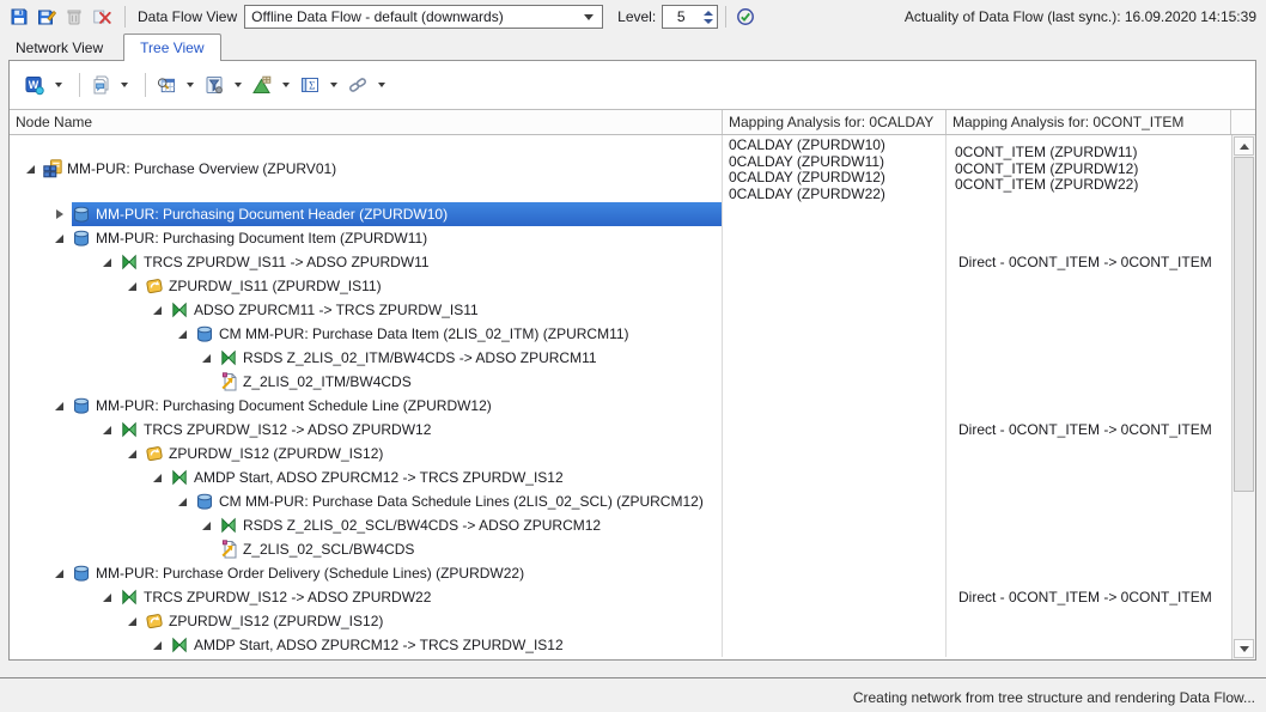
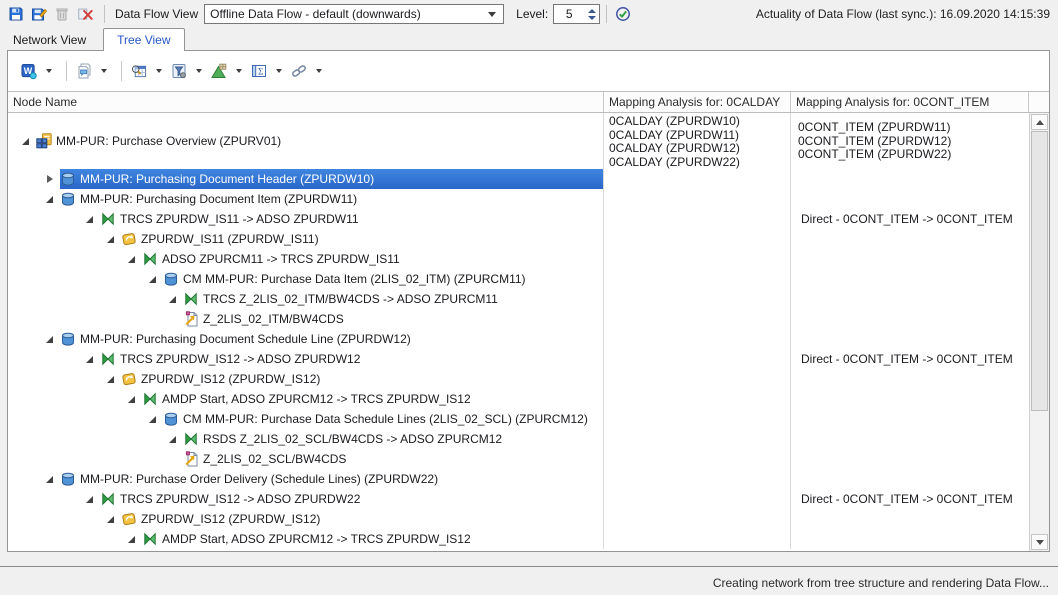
  Data Flow View
  Offline Data Flow - default (downwards)
  Level:
  5
  Actuality of Data Flow (last sync.): 16.09.2020 14:15:39
  Network View
  Tree View
  W
  Σ
  Node Name
  Mapping Analysis for: 0CALDAY
  Mapping Analysis for: 0CONT_ITEM
  MM-PUR: Purchase Overview (ZPURV01)
  0CALDAY (ZPURDW10)
  0CALDAY (ZPURDW11)
  0CALDAY (ZPURDW12)
  0CALDAY (ZPURDW22)
  0CONT_ITEM (ZPURDW11)
  0CONT_ITEM (ZPURDW12)
  0CONT_ITEM (ZPURDW22)
  MM-PUR: Purchasing Document Header (ZPURDW10)
  MM-PUR: Purchasing Document Item (ZPURDW11)
  TRCS ZPURDW_IS11 -> ADSO ZPURDW11
  Direct - 0CONT_ITEM -> 0CONT_ITEM
  ZPURDW_IS11 (ZPURDW_IS11)
  ADSO ZPURCM11 -> TRCS ZPURDW_IS11
  CM MM-PUR: Purchase Data Item (2LIS_02_ITM) (ZPURCM11)
- RSDS Z_2LIS_02_ITM/BW4CDS -> ADSO ZPURCM11
+ TRCS Z_2LIS_02_ITM/BW4CDS -> ADSO ZPURCM11
  Z_2LIS_02_ITM/BW4CDS
  MM-PUR: Purchasing Document Schedule Line (ZPURDW12)
  TRCS ZPURDW_IS12 -> ADSO ZPURDW12
  Direct - 0CONT_ITEM -> 0CONT_ITEM
  ZPURDW_IS12 (ZPURDW_IS12)
  AMDP Start, ADSO ZPURCM12 -> TRCS ZPURDW_IS12
  CM MM-PUR: Purchase Data Schedule Lines (2LIS_02_SCL) (ZPURCM12)
  RSDS Z_2LIS_02_SCL/BW4CDS -> ADSO ZPURCM12
  Z_2LIS_02_SCL/BW4CDS
  MM-PUR: Purchase Order Delivery (Schedule Lines) (ZPURDW22)
  TRCS ZPURDW_IS12 -> ADSO ZPURDW22
  Direct - 0CONT_ITEM -> 0CONT_ITEM
  ZPURDW_IS12 (ZPURDW_IS12)
  AMDP Start, ADSO ZPURCM12 -> TRCS ZPURDW_IS12
  Creating network from tree structure and rendering Data Flow...
